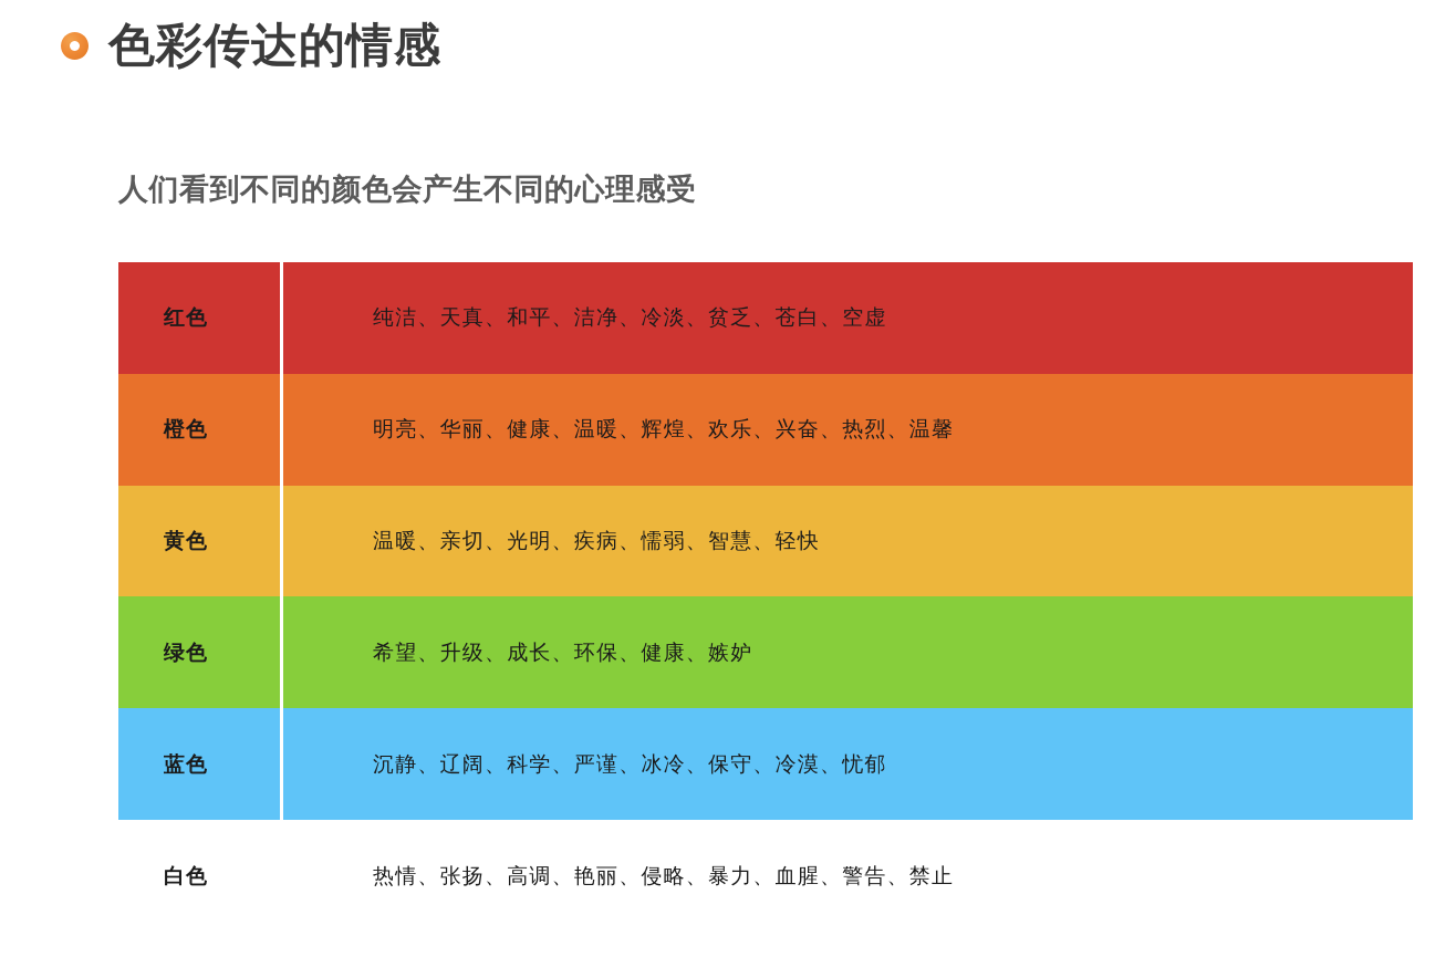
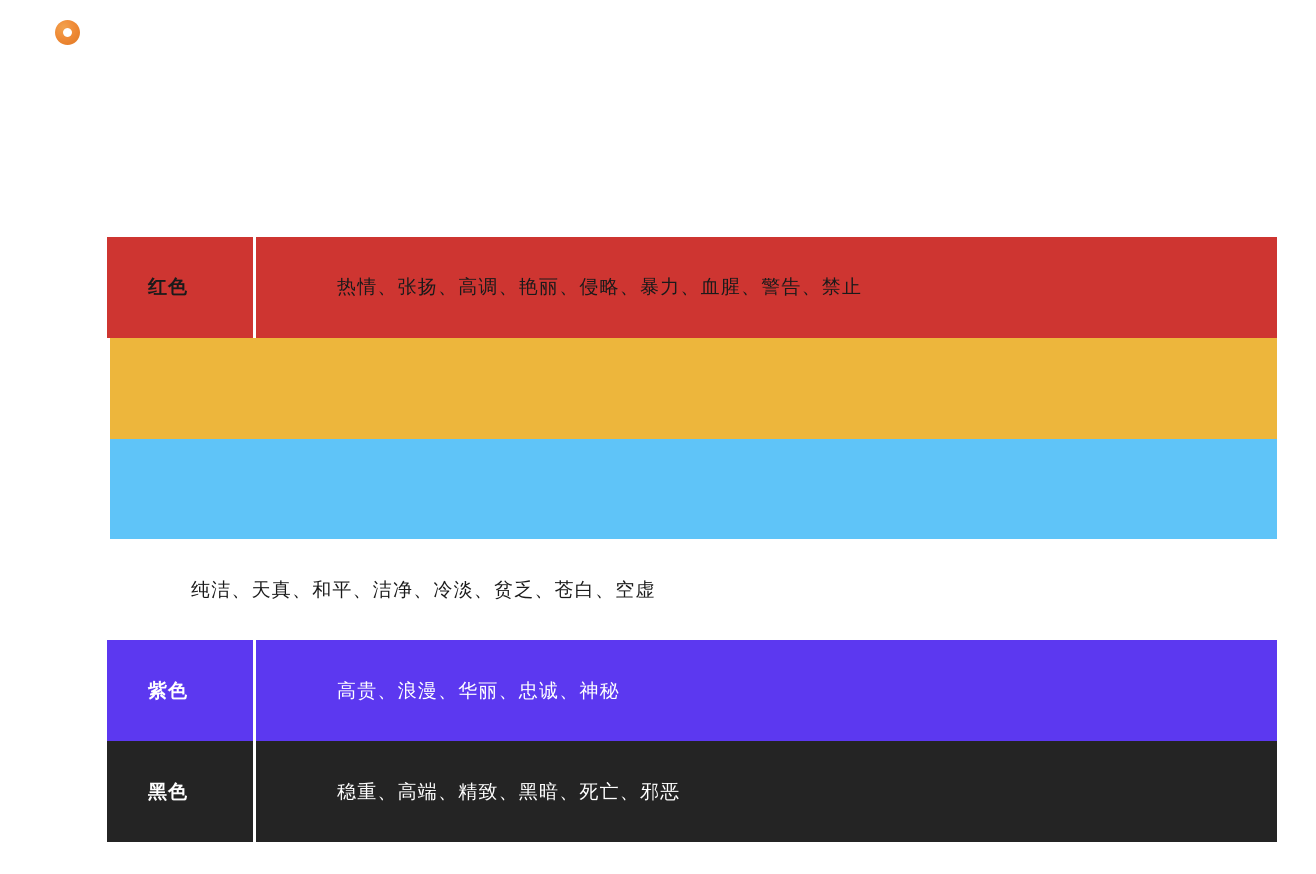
- 色彩传达的情感
- 人们看到不同的颜色会产生不同的心理感受
  红色
- 纯洁、天真、和平、洁净、冷淡、贫乏、苍白、空虚
+ 热情、张扬、高调、艳丽、侵略、暴力、血腥、警告、禁止
- 橙色
- 明亮、华丽、健康、温暖、辉煌、欢乐、兴奋、热烈、温馨
- 黄色
- 温暖、亲切、光明、疾病、懦弱、智慧、轻快
- 绿色
- 希望、升级、成长、环保、健康、嫉妒
- 蓝色
- 沉静、辽阔、科学、严谨、冰冷、保守、冷漠、忧郁
- 白色
- 热情、张扬、高调、艳丽、侵略、暴力、血腥、警告、禁止
+ 纯洁、天真、和平、洁净、冷淡、贫乏、苍白、空虚
+ 紫色
+ 高贵、浪漫、华丽、忠诚、神秘
+ 黑色
+ 稳重、高端、精致、黑暗、死亡、邪恶
